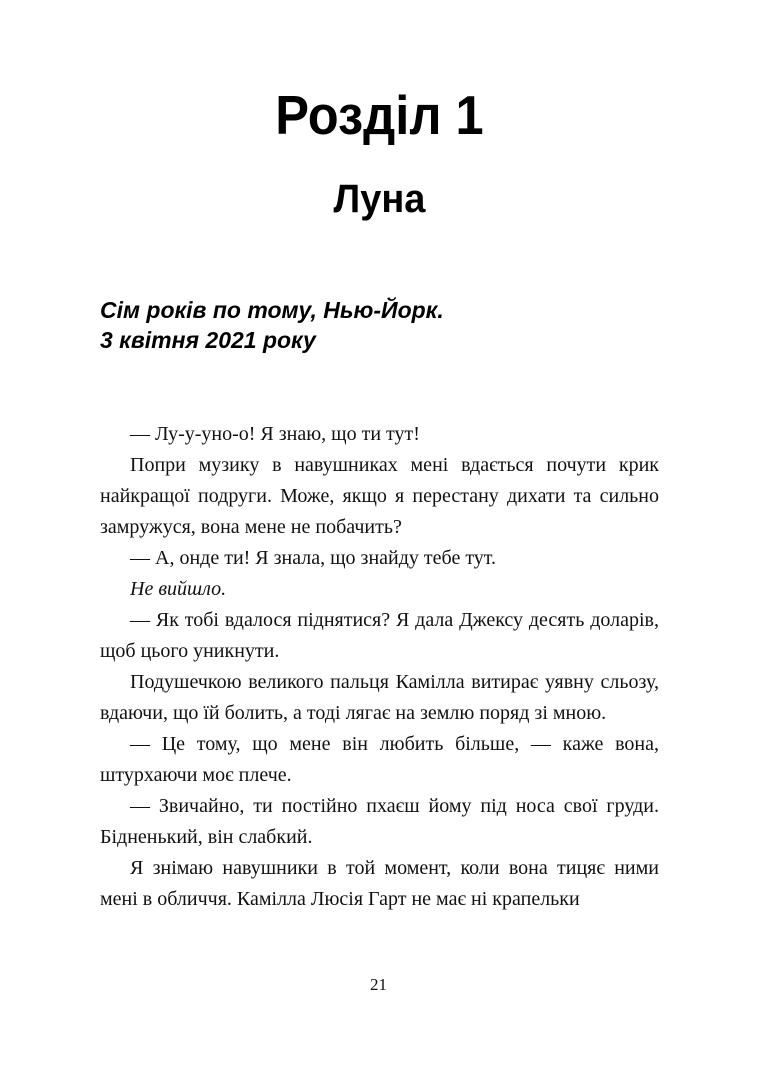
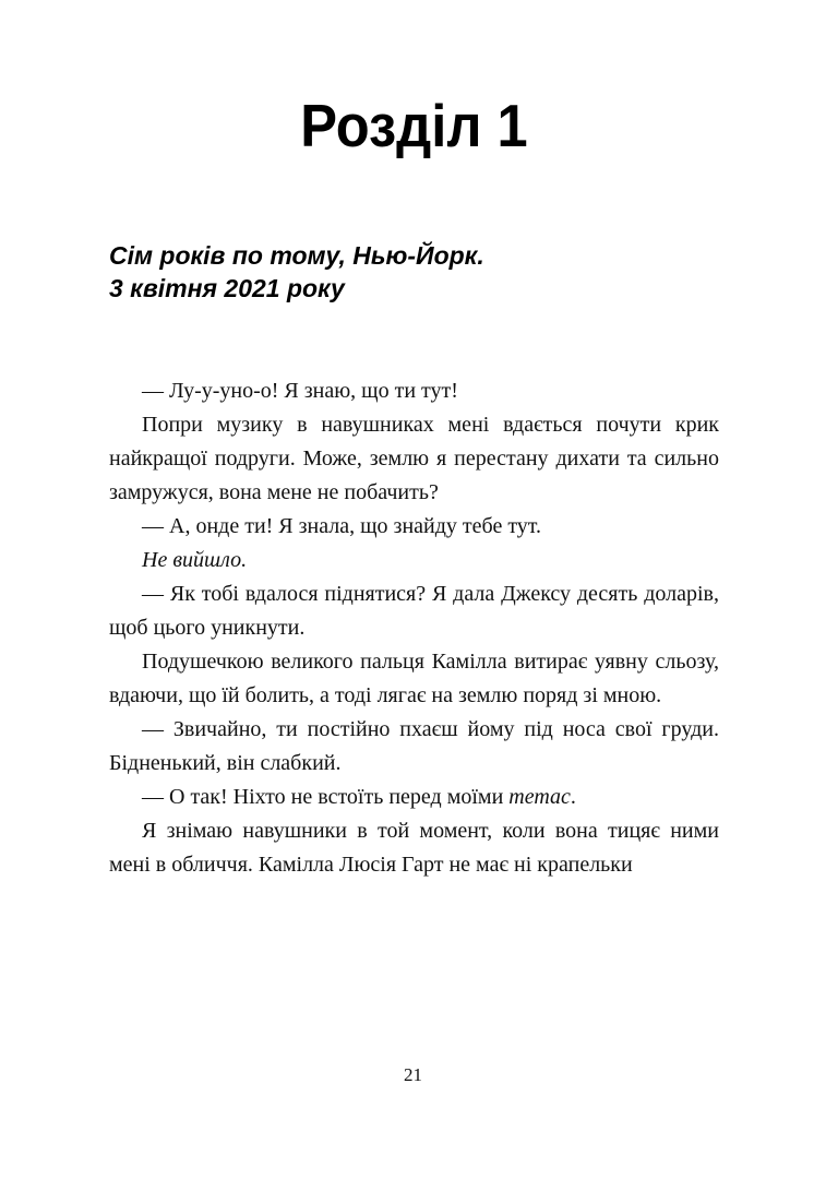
  Розділ 1
- Луна
  Сім років по тому, Нью-Йорк.
  3 квітня 2021 року
  — Лу-у-уно-о! Я знаю, що ти тут!
- Попри музику в навушниках мені вдається почути крик найкращої подруги. Може, якщо я перестану дихати та сильно замружуся, вона мене не побачить?
+ Попри музику в навушниках мені вдається почути крик найкращої подруги. Може, землю я перестану дихати та сильно замружуся, вона мене не побачить?
  — А, онде ти! Я знала, що знайду тебе тут.
  Не вийшло.
  — Як тобі вдалося піднятися? Я дала Джексу десять доларів, щоб цього уникнути.
  Подушечкою великого пальця Камілла витирає уявну сльозу, вдаючи, що їй болить, а тоді лягає на землю поряд зі мною.
- — Це тому, що мене він любить більше, — каже вона, штурхаючи моє плече.
  — Звичайно, ти постійно пхаєш йому під носа свої груди. Бідненький, він слабкий.
+ — О так! Ніхто не встоїть перед моїми тетас.
  Я знімаю навушники в той момент, коли вона тицяє ними мені в обличчя. Камілла Люсія Гарт не має ні крапельки
  21
